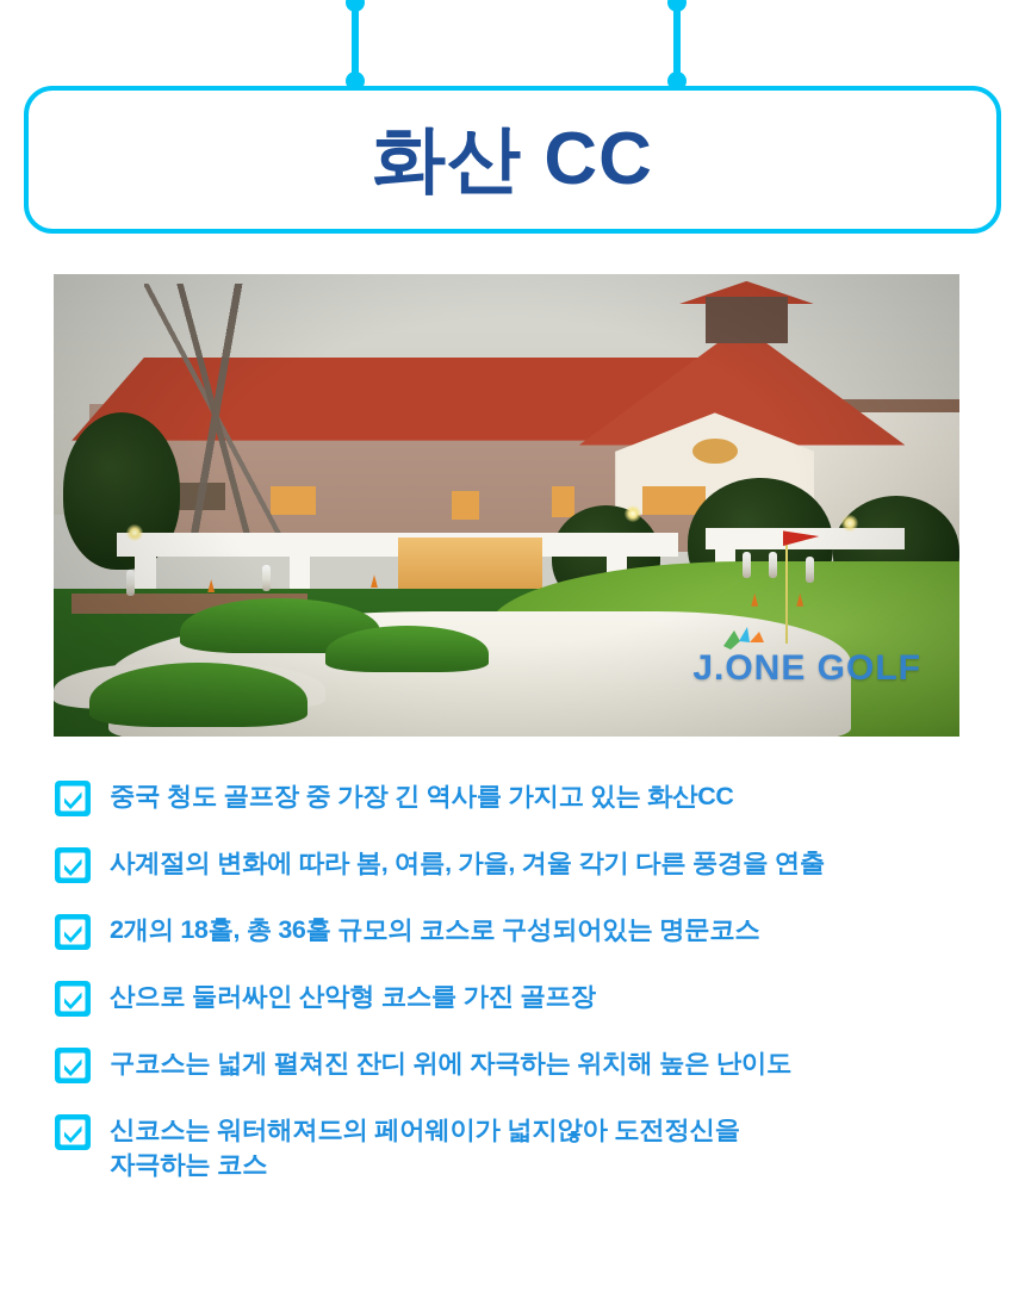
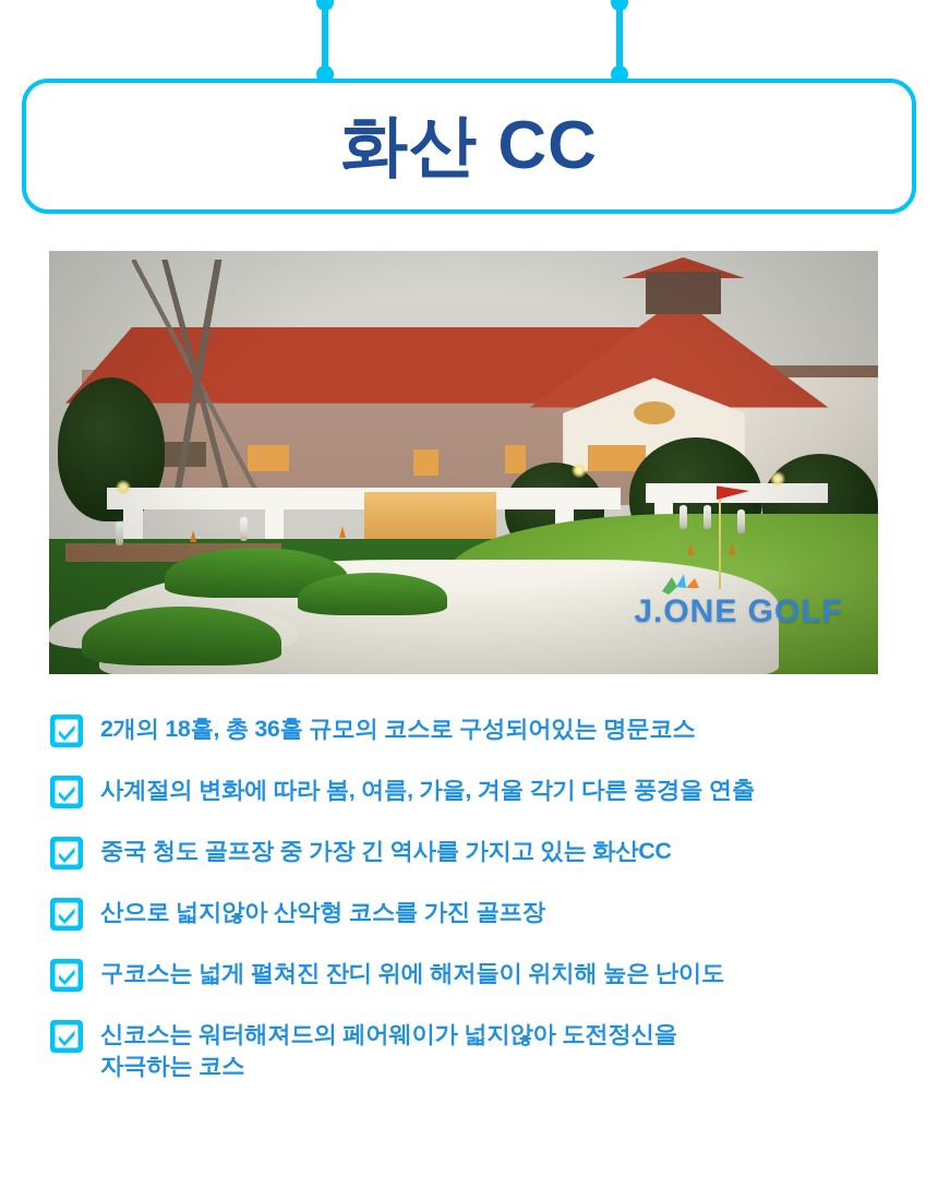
  화산 CC
  J.ONE GOLF
- 중국 청도 골프장 중 가장 긴 역사를 가지고 있는 화산CC
+ 2개의 18홀, 총 36홀 규모의 코스로 구성되어있는 명문코스
  사계절의 변화에 따라 봄, 여름, 가을, 겨울 각기 다른 풍경을 연출
- 2개의 18홀, 총 36홀 규모의 코스로 구성되어있는 명문코스
+ 중국 청도 골프장 중 가장 긴 역사를 가지고 있는 화산CC
- 산으로 둘러싸인 산악형 코스를 가진 골프장
+ 산으로 넓지않아 산악형 코스를 가진 골프장
- 구코스는 넓게 펼쳐진 잔디 위에 자극하는 위치해 높은 난이도
+ 구코스는 넓게 펼쳐진 잔디 위에 해저들이 위치해 높은 난이도
  신코스는 워터해져드의 페어웨이가 넓지않아 도전정신을
  자극하는 코스
